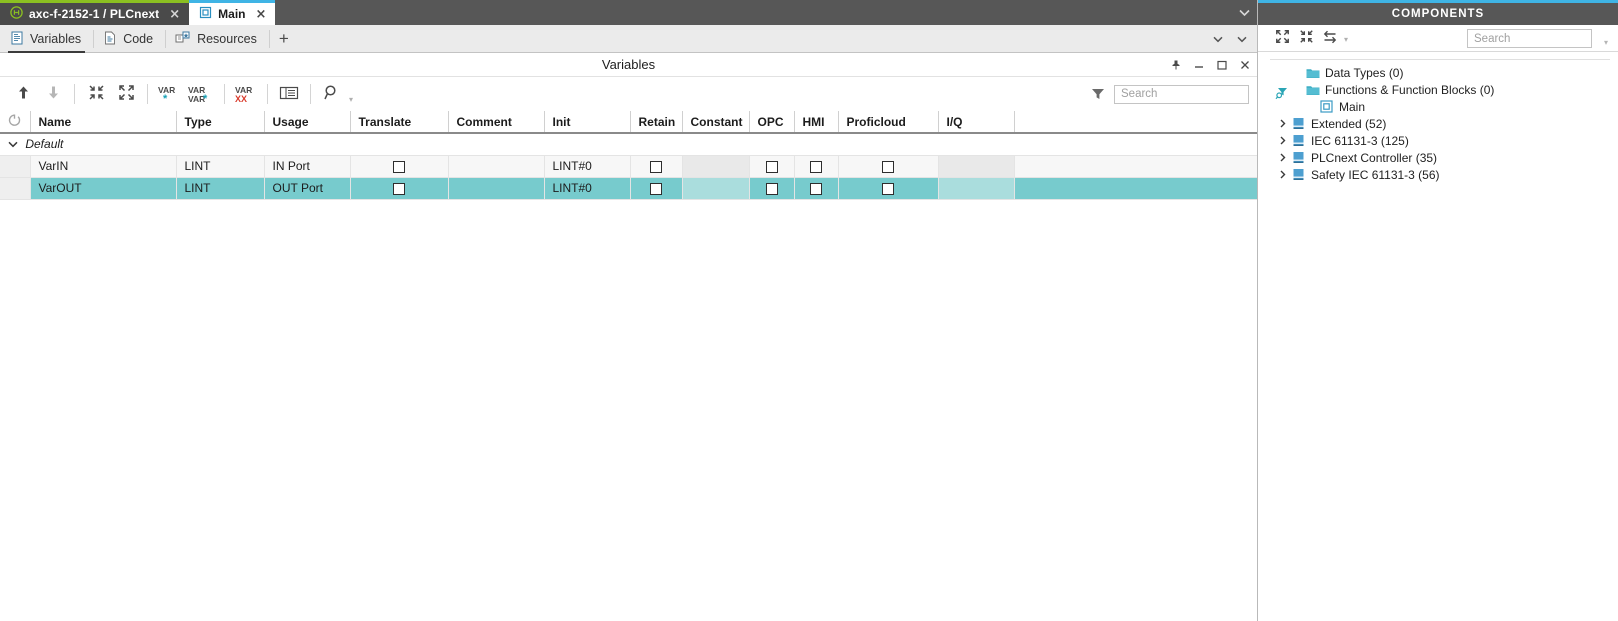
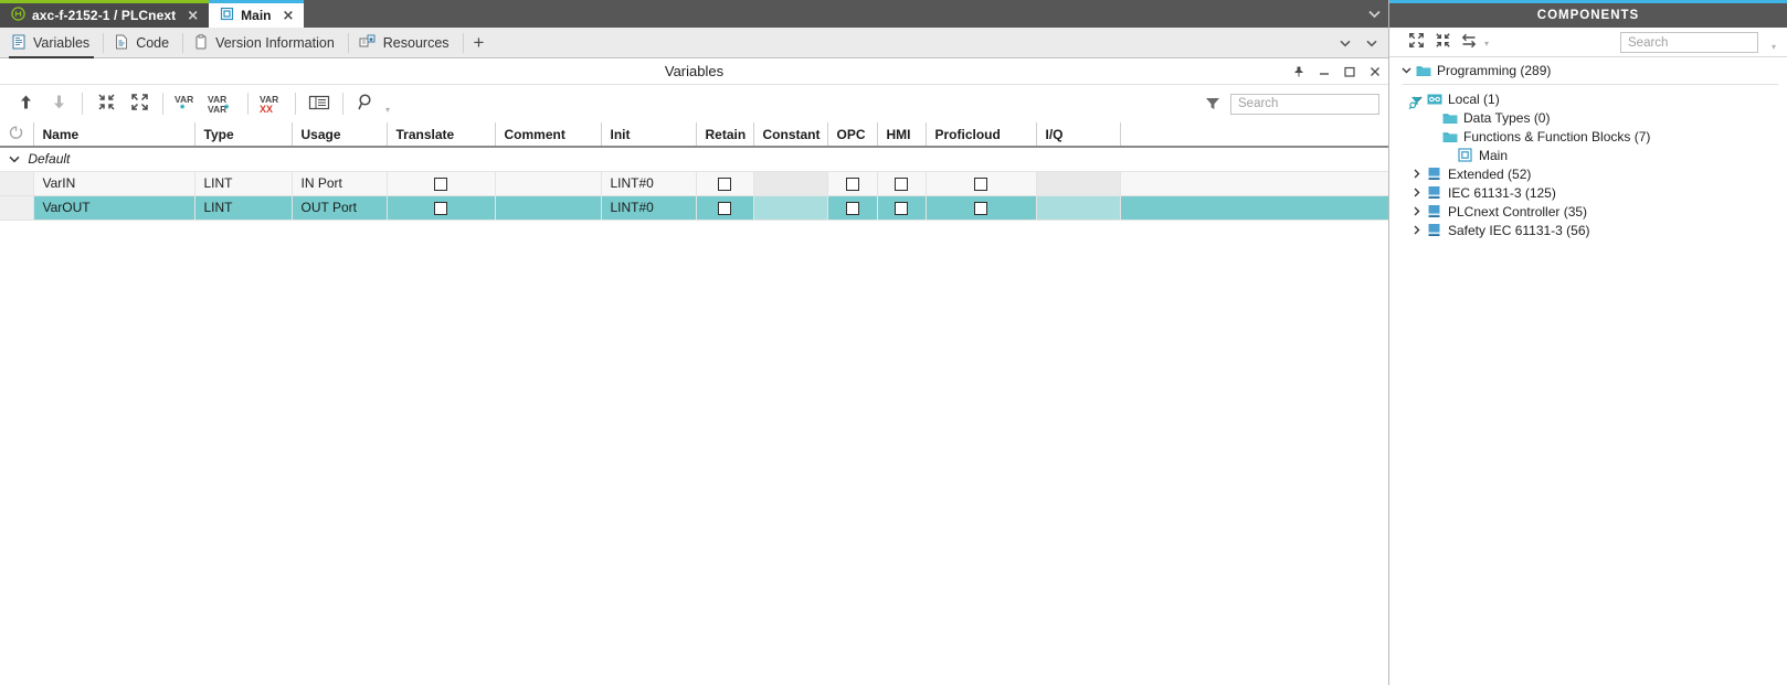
  axc-f-2152-1 / PLCnext
  ×
  Main
  ×
  Variables
  Code
+ Version Information
  Resources
  +
  Variables
  VAR
  *
  VAR
  VAR
  *
  VAR
  XX
  ▾
  Search
  	Name	Type	Usage	Translate	Comment	Init	Retain	Constant	OPC	HMI	Proficloud	I/Q
  Default
  	VarIN	LINT	IN Port			LINT#0
  	VarOUT	LINT	OUT Port			LINT#0
  COMPONENTS
  ▾
  Search
  ▾
+ Programming (289)
+ Local (1)
  Data Types (0)
- Functions & Function Blocks (0)
+ Functions & Function Blocks (7)
  Main
  Extended (52)
  IEC 61131-3 (125)
  PLCnext Controller (35)
  Safety IEC 61131-3 (56)
